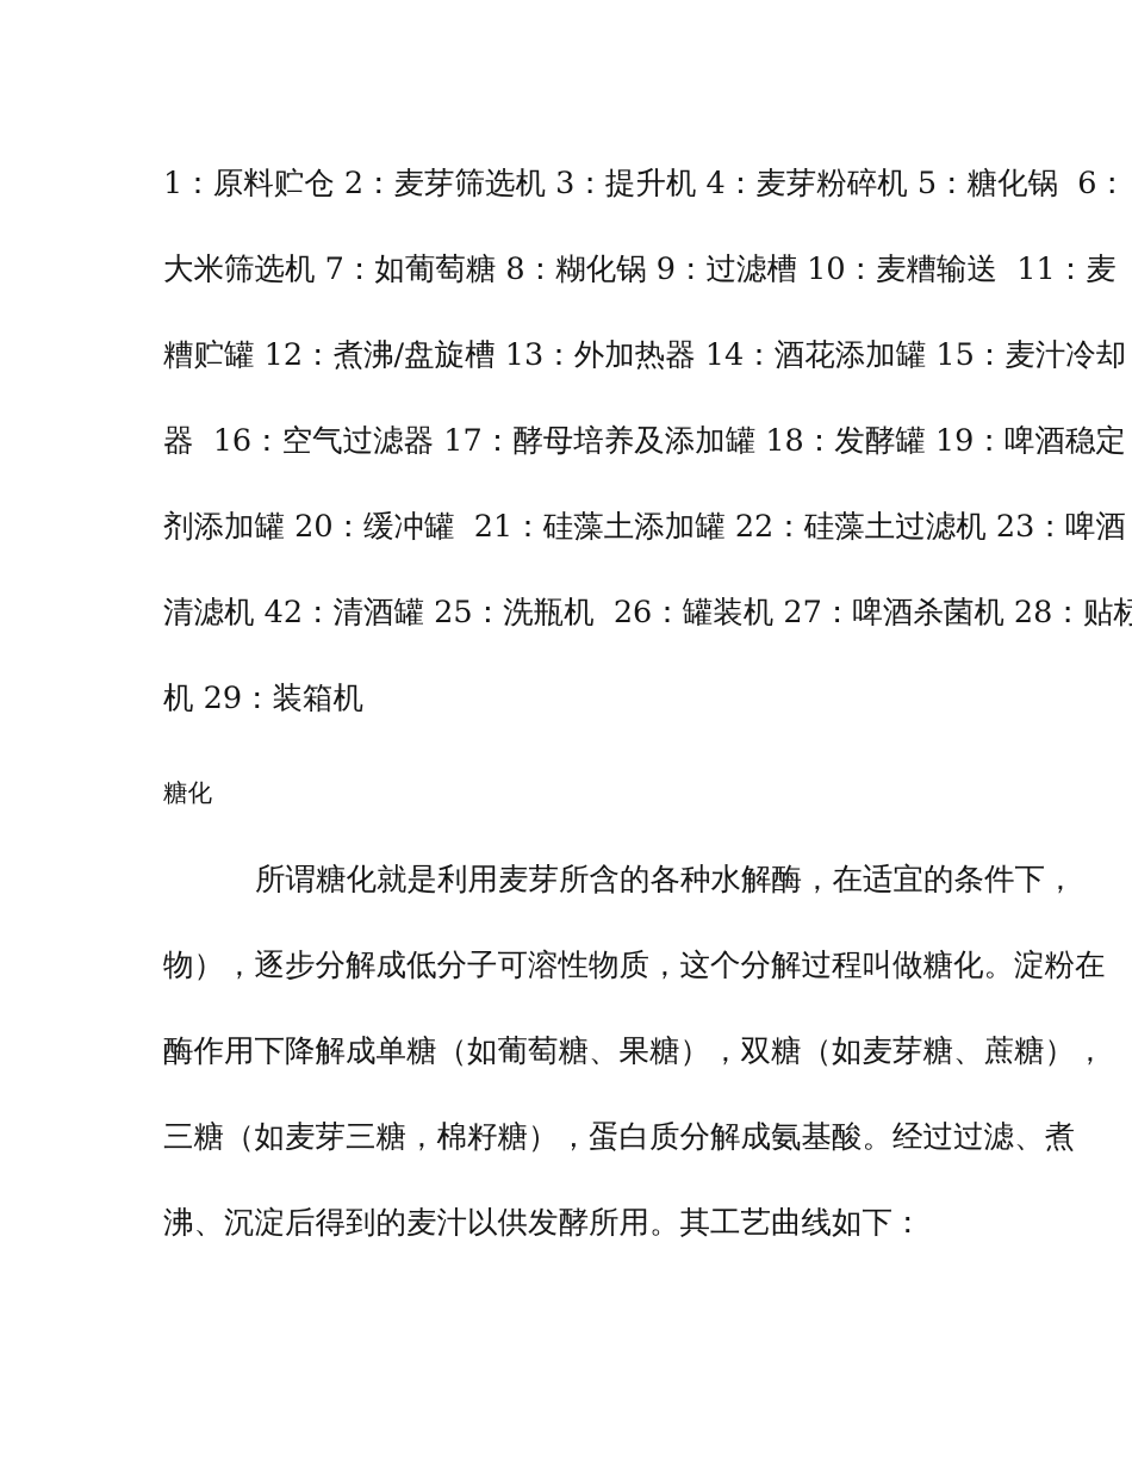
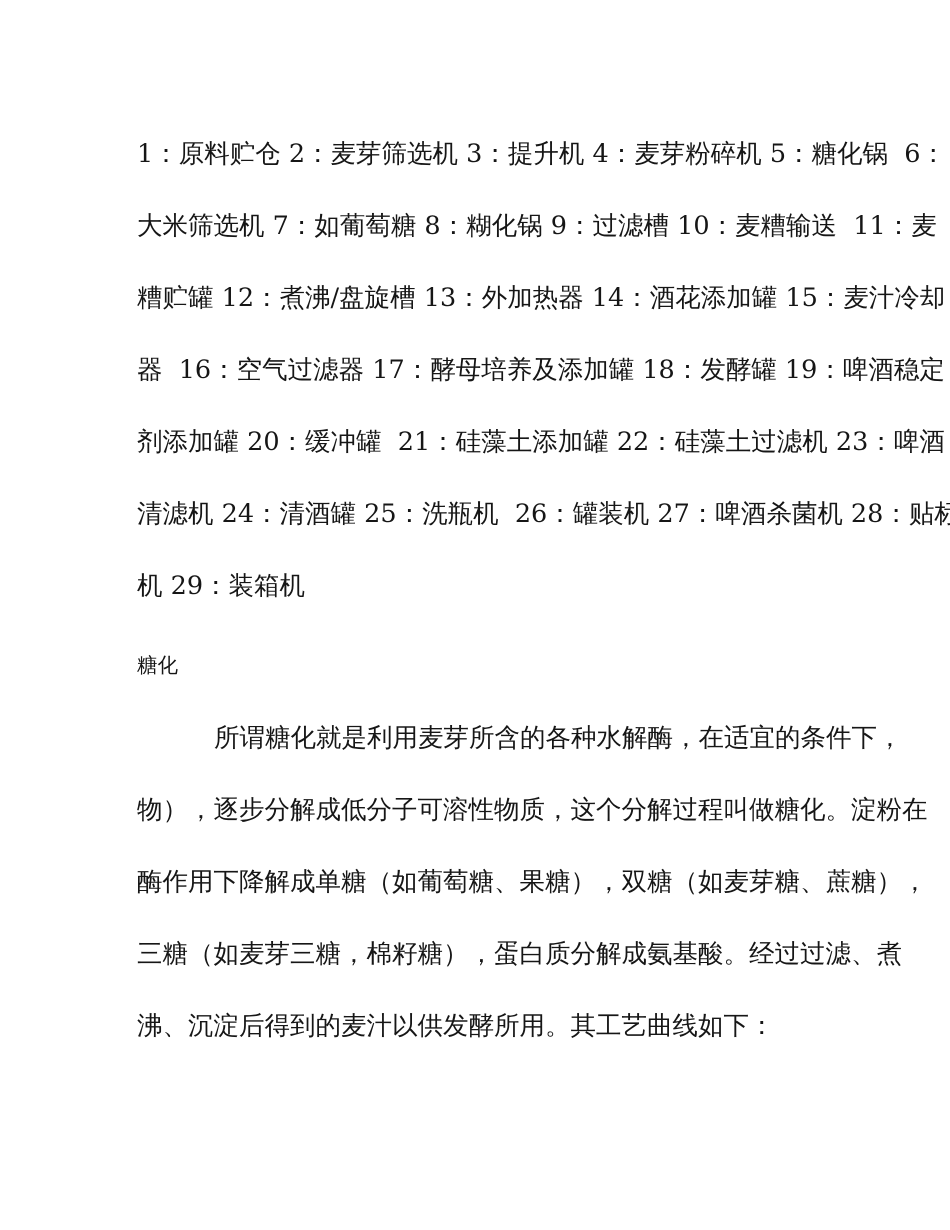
  1：原料贮仓 2：麦芽筛选机 3：提升机 4：麦芽粉碎机 5：糖化锅 6：
  大米筛选机 7：如葡萄糖 8：糊化锅 9：过滤槽 10：麦糟输送 11：麦
  糟贮罐 12：煮沸/盘旋槽 13：外加热器 14：酒花添加罐 15：麦汁冷却
  器 16：空气过滤器 17：酵母培养及添加罐 18：发酵罐 19：啤酒稳定
  剂添加罐 20：缓冲罐 21：硅藻土添加罐 22：硅藻土过滤机 23：啤酒
- 清滤机 42：清酒罐 25：洗瓶机 26：罐装机 27：啤酒杀菌机 28：贴标
+ 清滤机 24：清酒罐 25：洗瓶机 26：罐装机 27：啤酒杀菌机 28：贴标
  机 29：装箱机
  糖化
  所谓糖化就是利用麦芽所含的各种水解酶，在适宜的条件下，
  物），逐步分解成低分子可溶性物质，这个分解过程叫做糖化。淀粉在
  酶作用下降解成单糖（如葡萄糖、果糖），双糖（如麦芽糖、蔗糖），
  三糖（如麦芽三糖，棉籽糖），蛋白质分解成氨基酸。经过过滤、煮
  沸、沉淀后得到的麦汁以供发酵所用。其工艺曲线如下：
